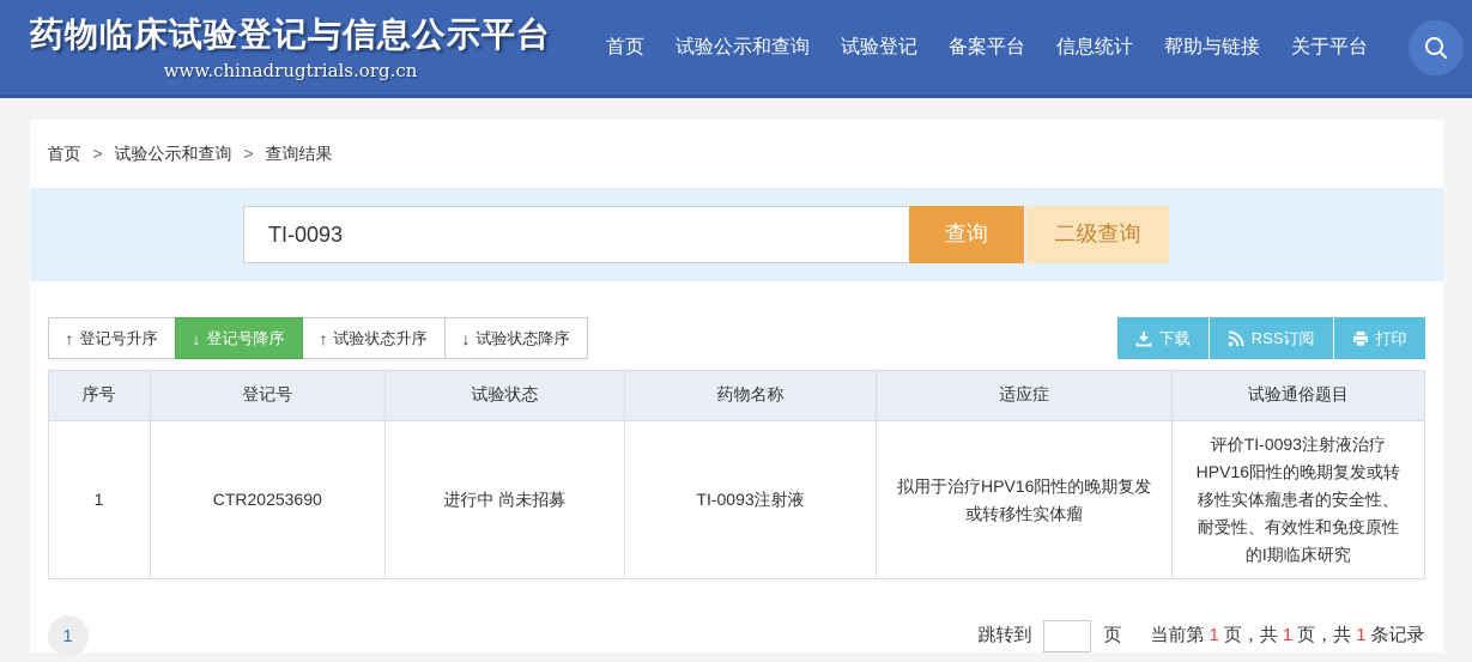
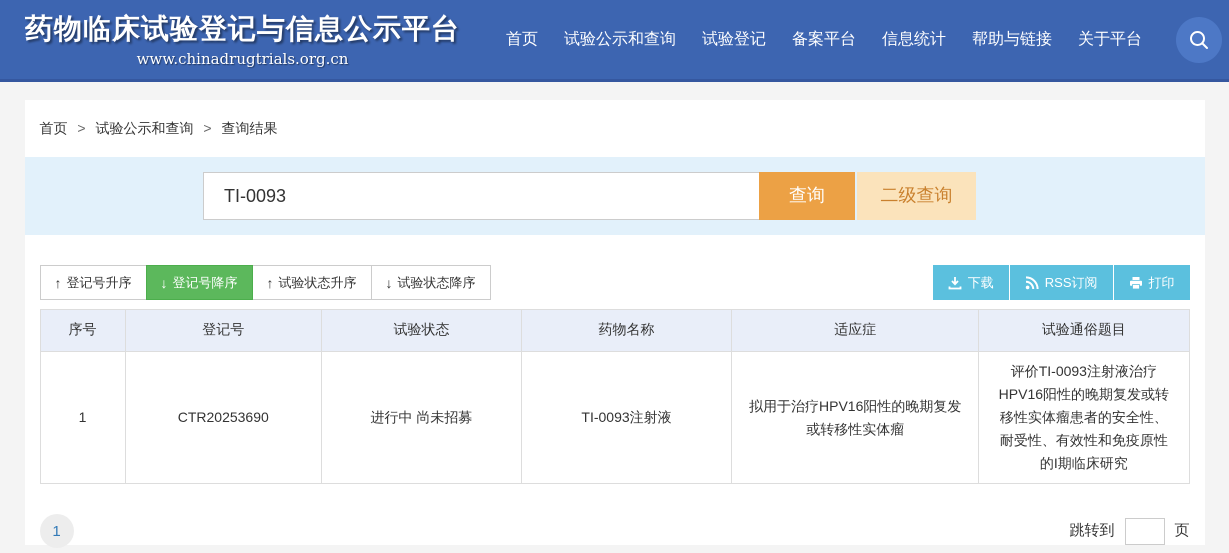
  药物临床试验登记与信息公示平台
  www.chinadrugtrials.org.cn
  首页
  试验公示和查询
  试验登记
  备案平台
  信息统计
  帮助与链接
  关于平台
  首页 > 试验公示和查询 > 查询结果
  TI-0093
  查询
  二级查询
  ↑
  登记号升序
  ↓
  登记号降序
  ↑
  试验状态升序
  ↓
  试验状态降序
  下载
  RSS订阅
  打印
  序号	登记号	试验状态	药物名称	适应症	试验通俗题目
  1	CTR20253690	进行中 尚未招募	TI-0093注射液	拟用于治疗HPV16阳性的晚期复发或转移性实体瘤	评价TI-0093注射液治疗HPV16阳性的晚期复发或转移性实体瘤患者的安全性、耐受性、有效性和免疫原性的I期临床研究
  1
  跳转到
  页
- 当前第 1 页，共 1 页，共 1 条记录
